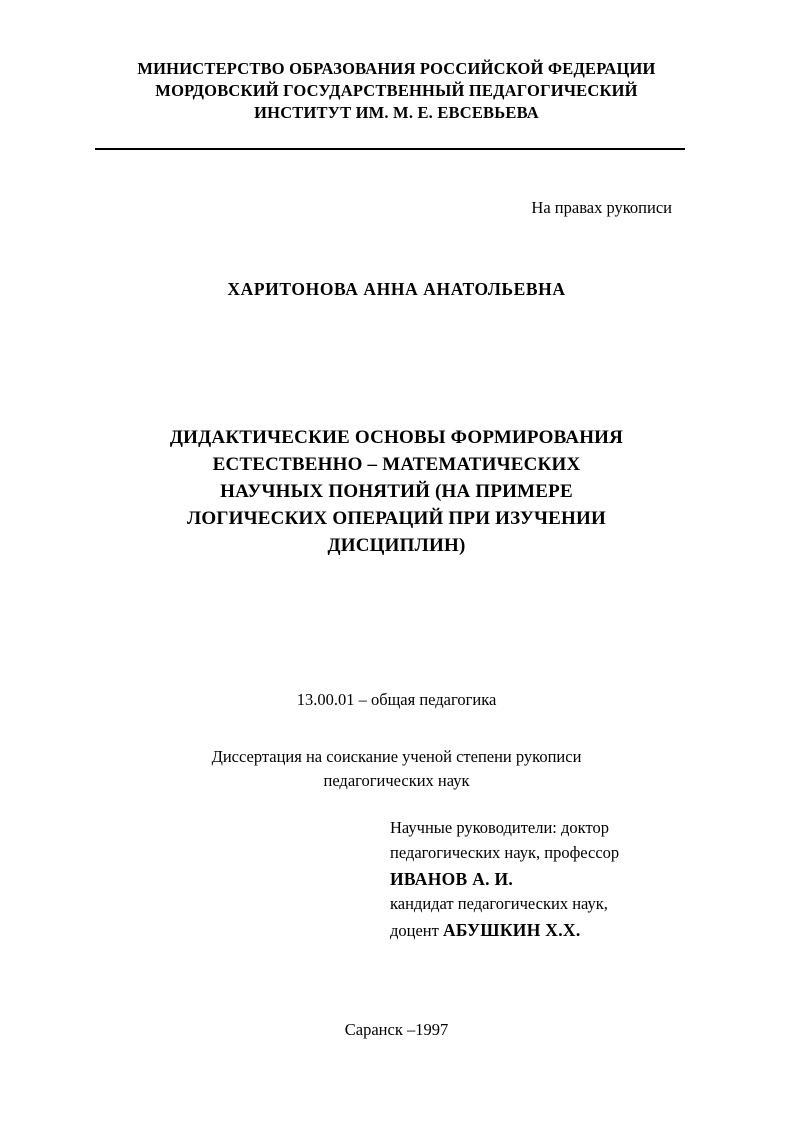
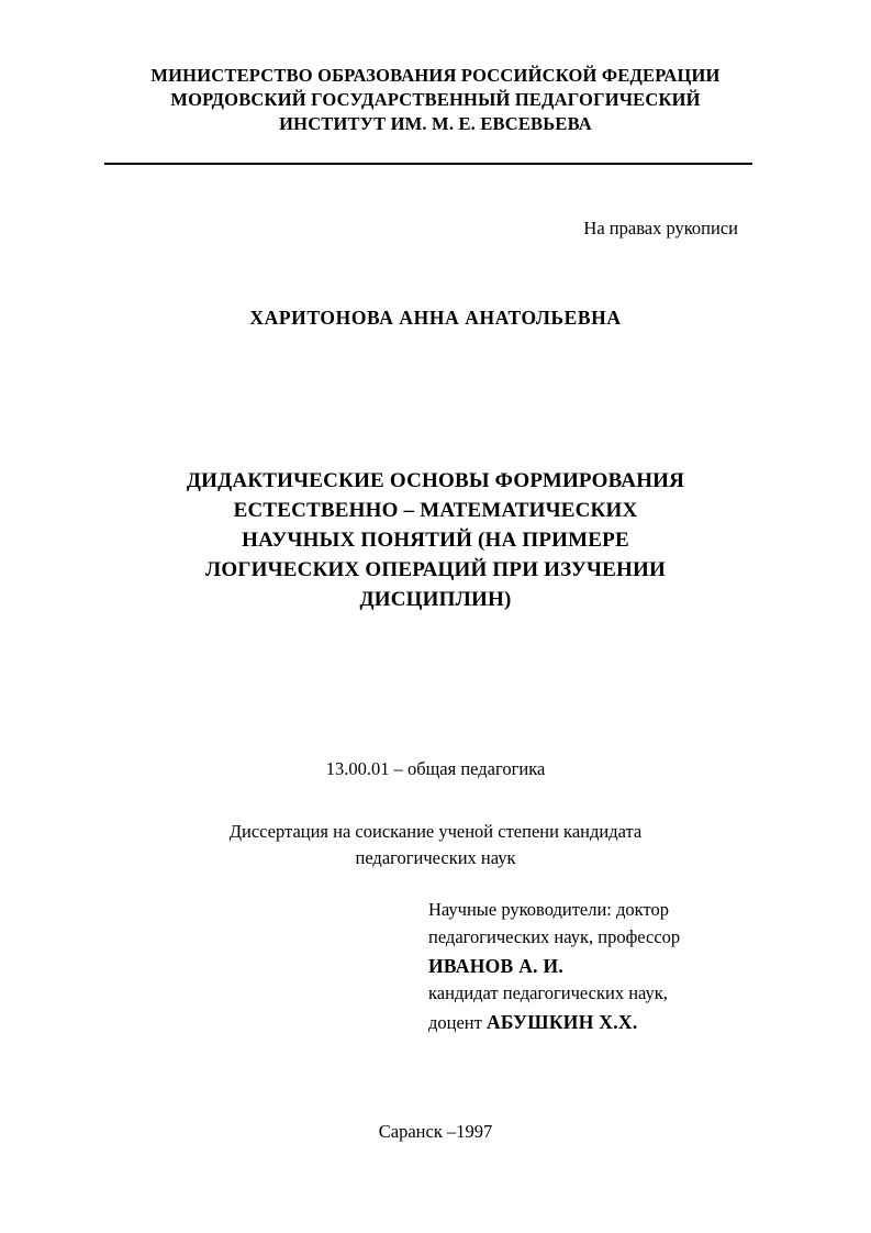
  МИНИСТЕРСТВО ОБРАЗОВАНИЯ РОССИЙСКОЙ ФЕДЕРАЦИИ
  МОРДОВСКИЙ ГОСУДАРСТВЕННЫЙ ПЕДАГОГИЧЕСКИЙ
  ИНСТИТУТ ИМ. М. Е. ЕВСЕВЬЕВА
  На правах рукописи
  ХАРИТОНОВА АННА АНАТОЛЬЕВНА
  ДИДАКТИЧЕСКИЕ ОСНОВЫ ФОРМИРОВАНИЯ
  ЕСТЕСТВЕННО – МАТЕМАТИЧЕСКИХ
  НАУЧНЫХ ПОНЯТИЙ (НА ПРИМЕРЕ
  ЛОГИЧЕСКИХ ОПЕРАЦИЙ ПРИ ИЗУЧЕНИИ
  ДИСЦИПЛИН)
  13.00.01 – общая педагогика
- Диссертация на соискание ученой степени рукописи
+ Диссертация на соискание ученой степени кандидата
  педагогических наук
  Научные руководители: доктор
  педагогических наук, профессор
  ИВАНОВ А. И.
  кандидат педагогических наук,
  доцент АБУШКИН Х.Х.
  Саранск –1997
